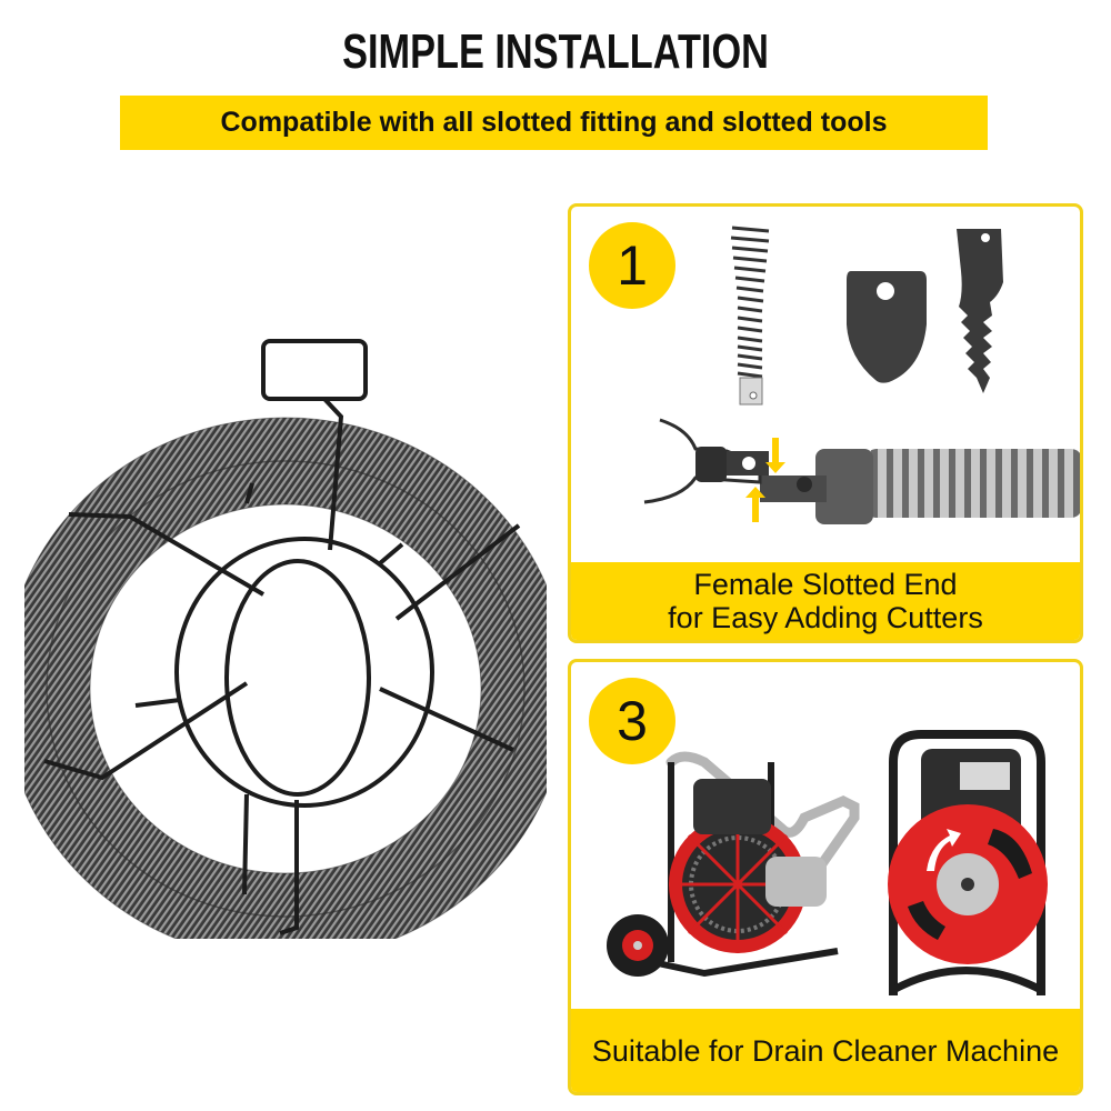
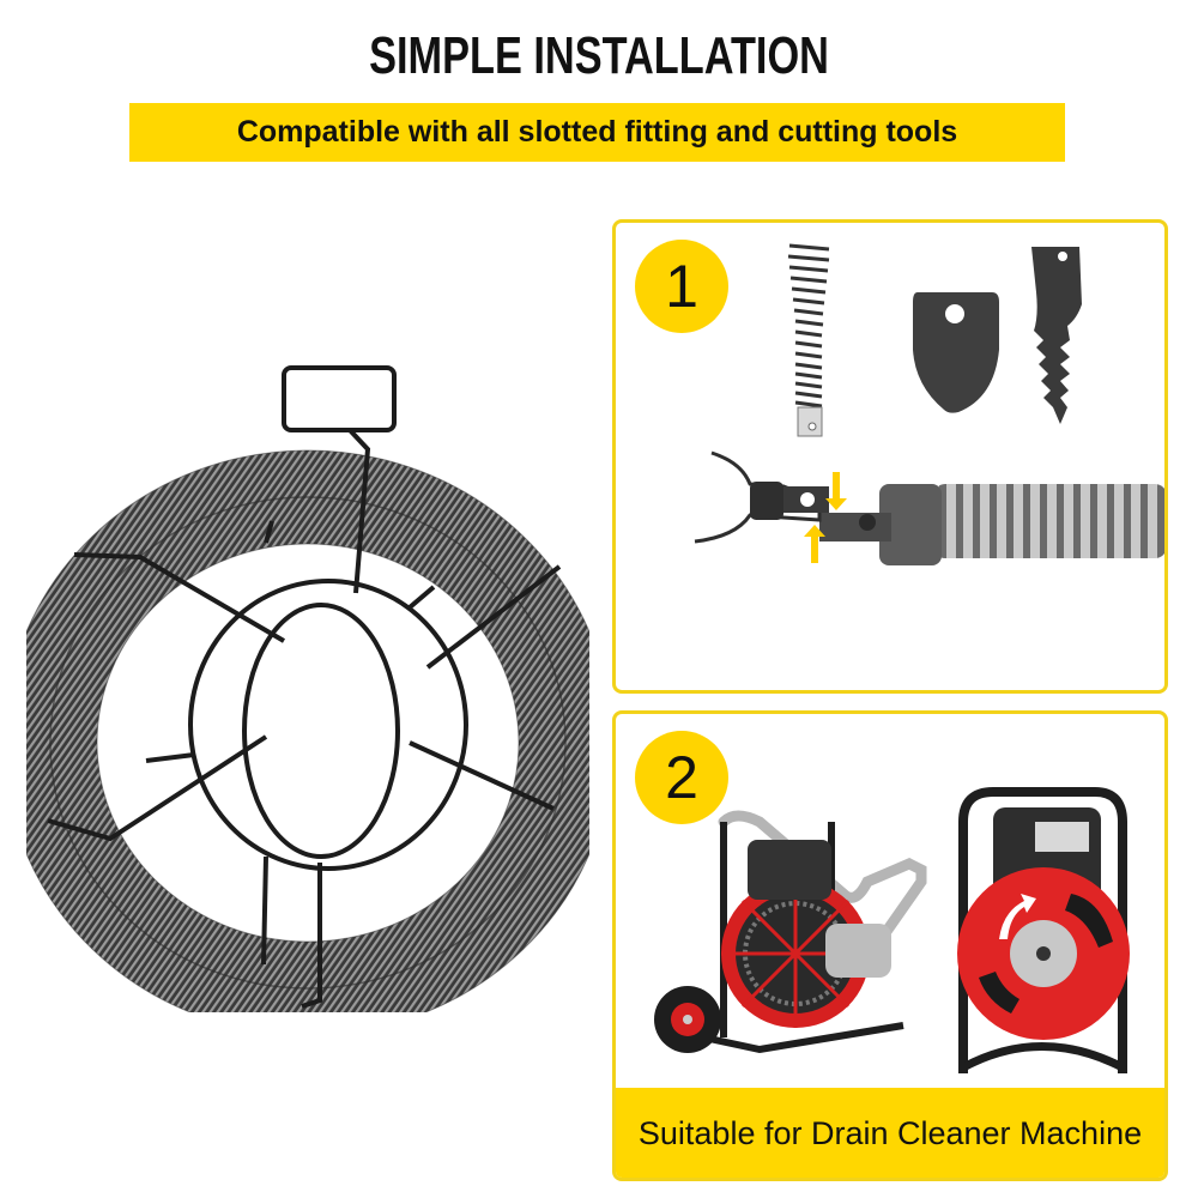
  SIMPLE INSTALLATION
- Compatible with all slotted fitting and slotted tools
+ Compatible with all slotted fitting and cutting tools
  1
- Female Slotted End
- for Easy Adding Cutters
- 3
+ 2
  Suitable for Drain Cleaner Machine
